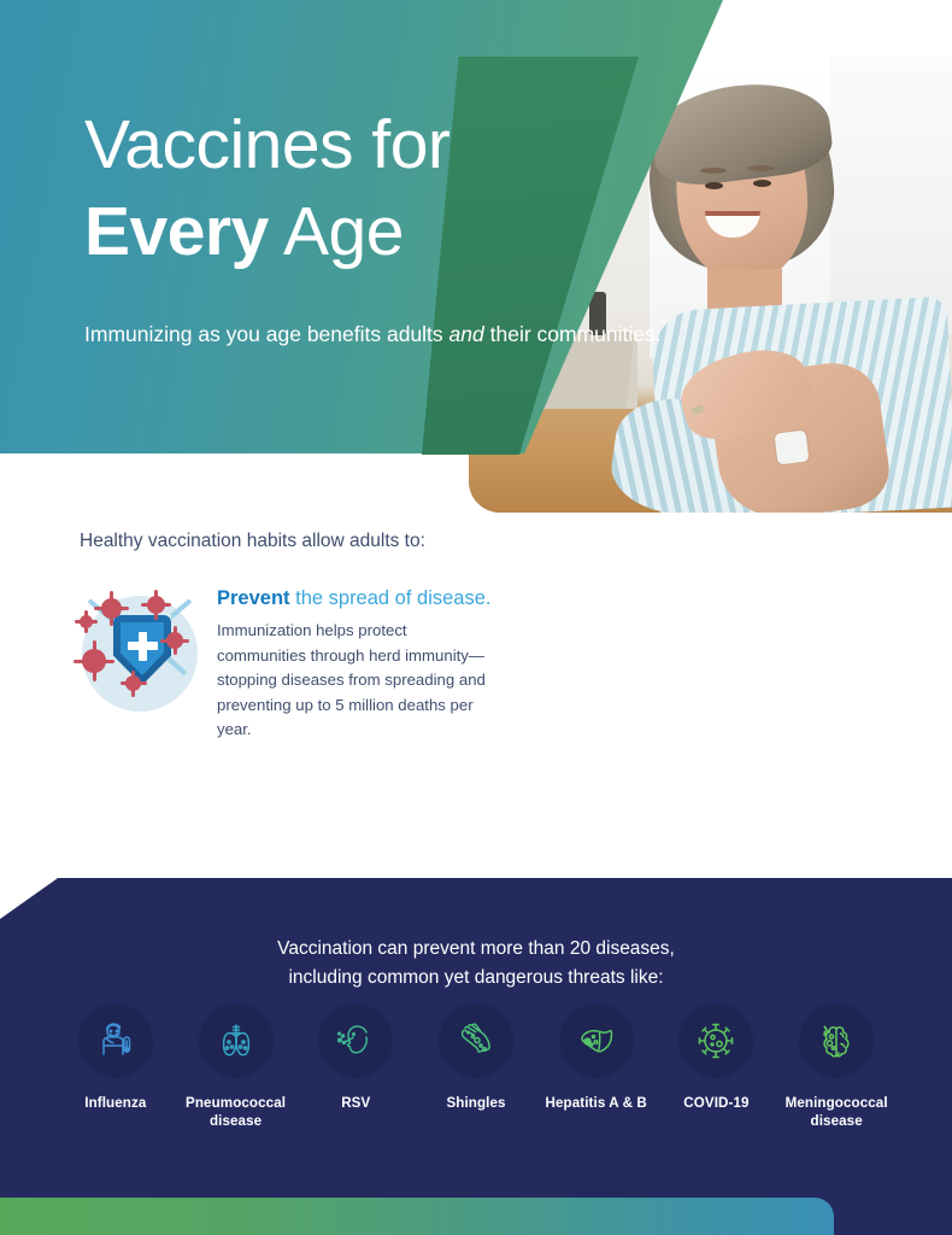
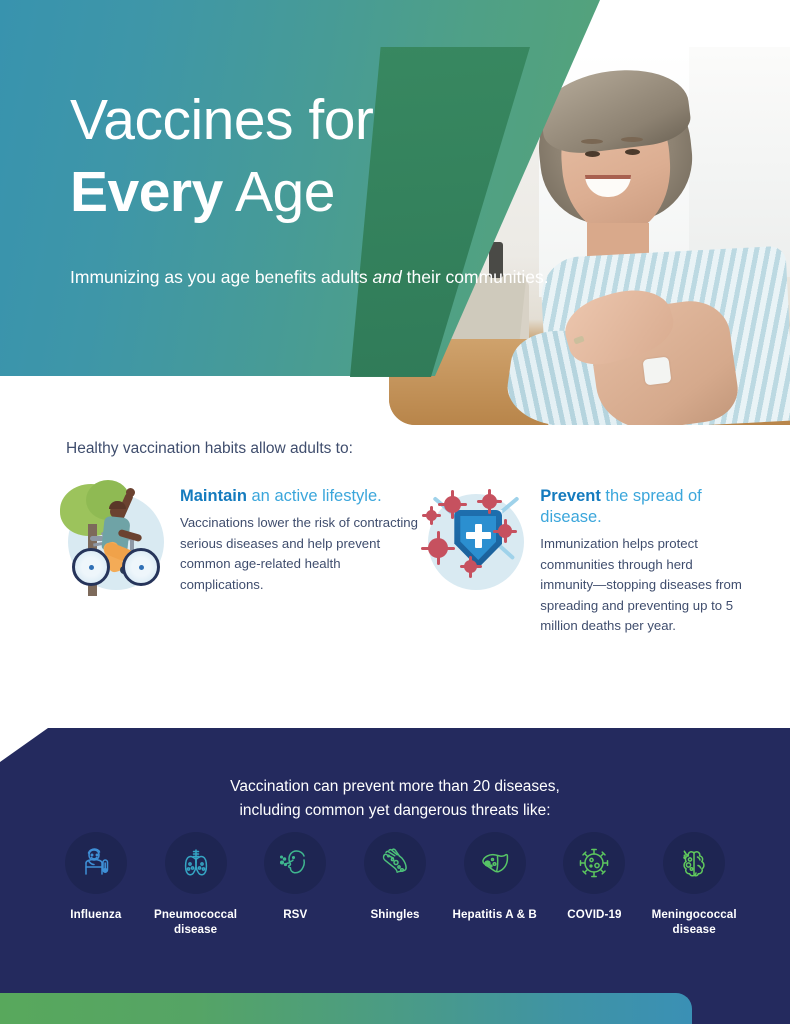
  Vaccines for
  Every Age
  Immunizing as you age benefits adults and their communities.
  Healthy vaccination habits allow adults to:
+ Maintain an active lifestyle.
+ Vaccinations lower the risk of contracting serious diseases and help prevent common age-related health complications.
  Prevent the spread of disease.
  Immunization helps protect communities through herd immunity—stopping diseases from spreading and preventing up to 5 million deaths per year.
  Vaccination can prevent more than 20 diseases,
  including common yet dangerous threats like:
  Influenza
  Pneumococcal disease
  RSV
  Shingles
  Hepatitis A & B
  COVID-19
  Meningococcal disease
